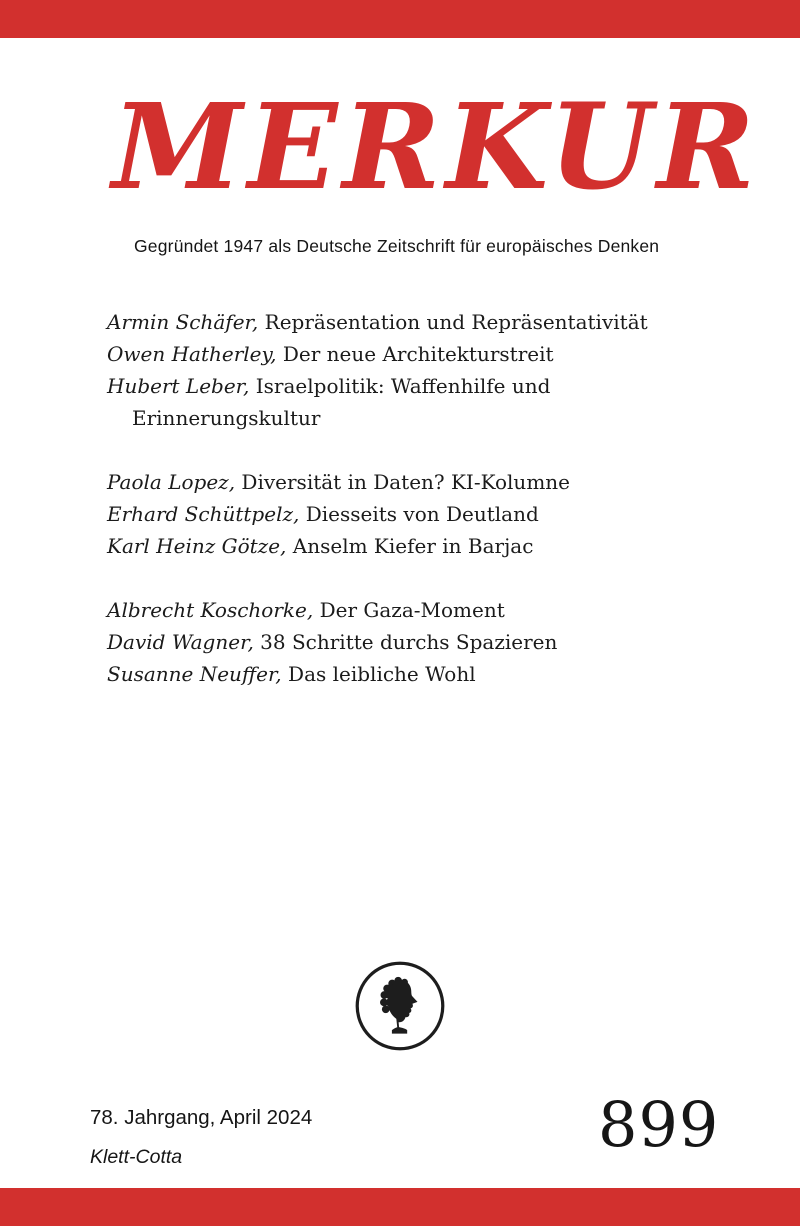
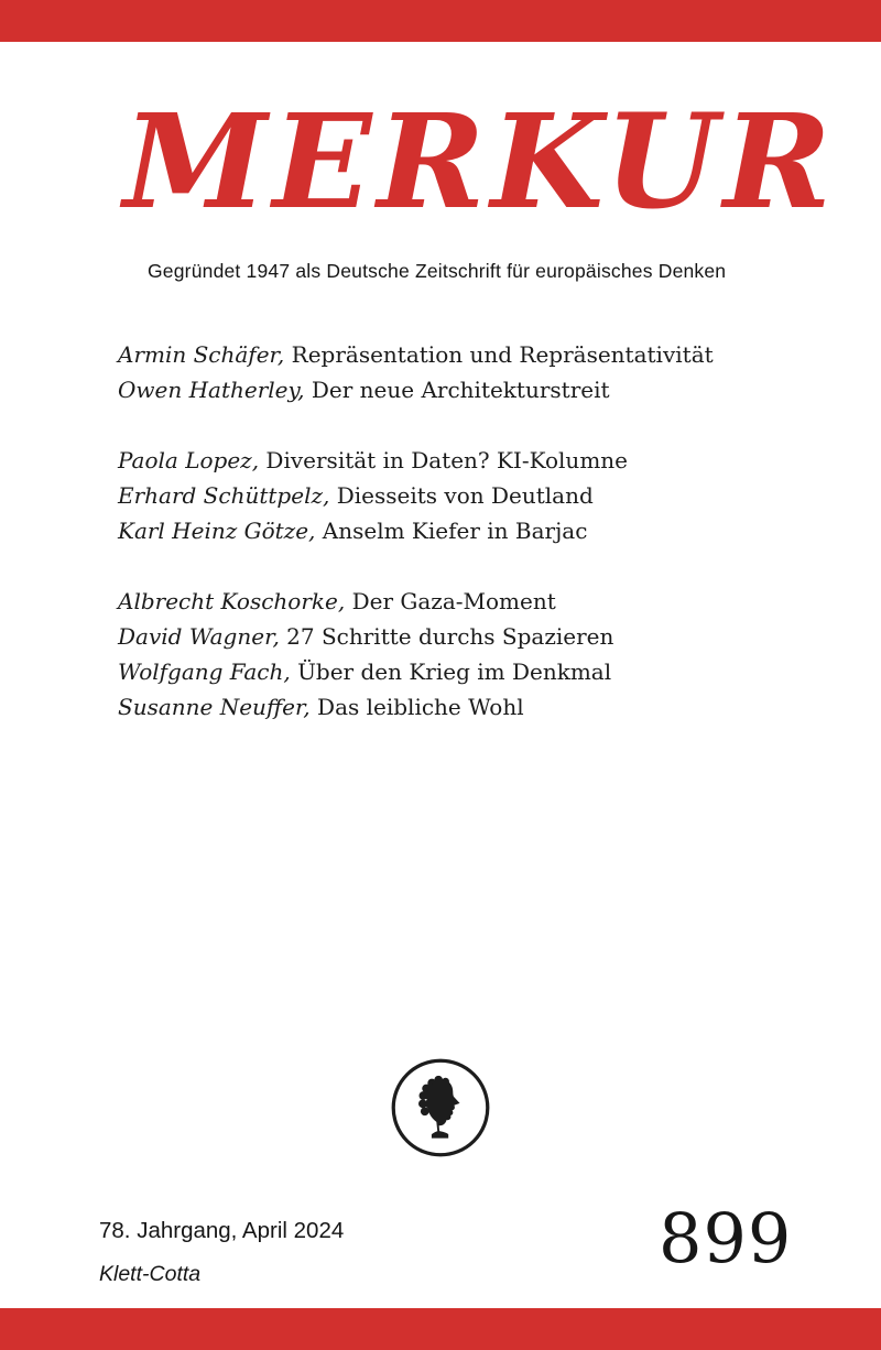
  MERKUR
  Gegründet 1947 als Deutsche Zeitschrift für europäisches Denken
  Armin Schäfer, Repräsentation und Repräsentativität
  Owen Hatherley, Der neue Architekturstreit
- Hubert Leber, Israelpolitik: Waffenhilfe und Erinnerungskultur
  Paola Lopez, Diversität in Daten? KI-Kolumne
  Erhard Schüttpelz, Diesseits von Deutland
  Karl Heinz Götze, Anselm Kiefer in Barjac
  Albrecht Koschorke, Der Gaza-Moment
- David Wagner, 38 Schritte durchs Spazieren
+ David Wagner, 27 Schritte durchs Spazieren
+ Wolfgang Fach, Über den Krieg im Denkmal
  Susanne Neuffer, Das leibliche Wohl
  78. Jahrgang, April 2024
  Klett-Cotta
  899
